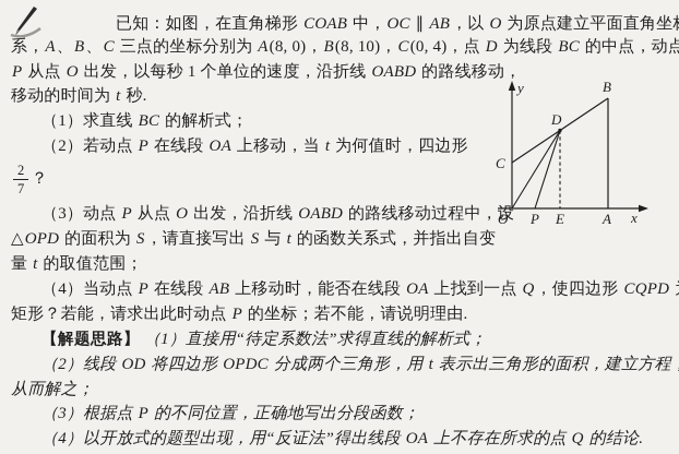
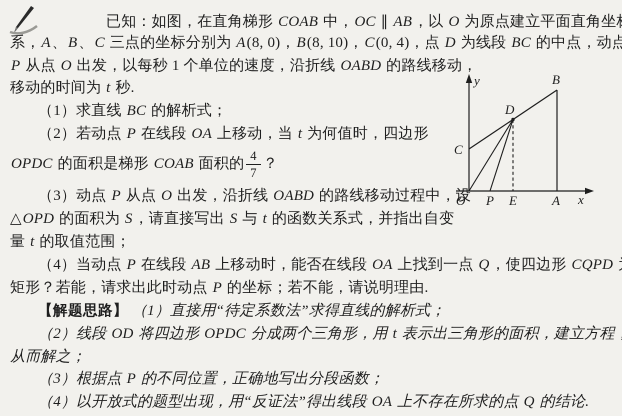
  已知：如图，在直角梯形 COAB 中，OC ∥ AB，以 O 为原点建立平面直角坐
  系，A、B、C 三点的坐标分别为 A(8, 0)，B(8, 10)，C(0, 4)，点 D 为线段 BC 的中点，动点
  P 从点 O 出发，以每秒 1 个单位的速度，沿折线 OABD 的路线移动，
  移动的时间为 t 秒.
  （1）求直线 BC 的解析式；
  （2）若动点 P 在线段 OA 上移动，当 t 为何值时，四边形
+ OPDC 的面积是梯形 COAB 面积的
- 2
+ 4
  7
  ？
  （3）动点 P 从点 O 出发，沿折线 OABD 的路线移动过程中，设
  △OPD 的面积为 S，请直接写出 S 与 t 的函数关系式，并指出自变
  量 t 的取值范围；
  （4）当动点 P 在线段 AB 上移动时，能否在线段 OA 上找到一点 Q，使四边形 CQPD
  矩形？若能，请求出此时动点 P 的坐标；若不能，请说明理由.
  【解题思路】 （1）直接用“待定系数法”求得直线的解析式；
  （2）线段 OD 将四边形 OPDC 分成两个三角形，用 t 表示出三角形的面积，建立方程
  从而解之；
  （3）根据点 P 的不同位置，正确地写出分段函数；
  （4）以开放式的题型出现，用“反证法”得出线段 OA 上不存在所求的点 Q 的结论.
  y
  x
  O
  P
  E
  A
  B
  C
  D
